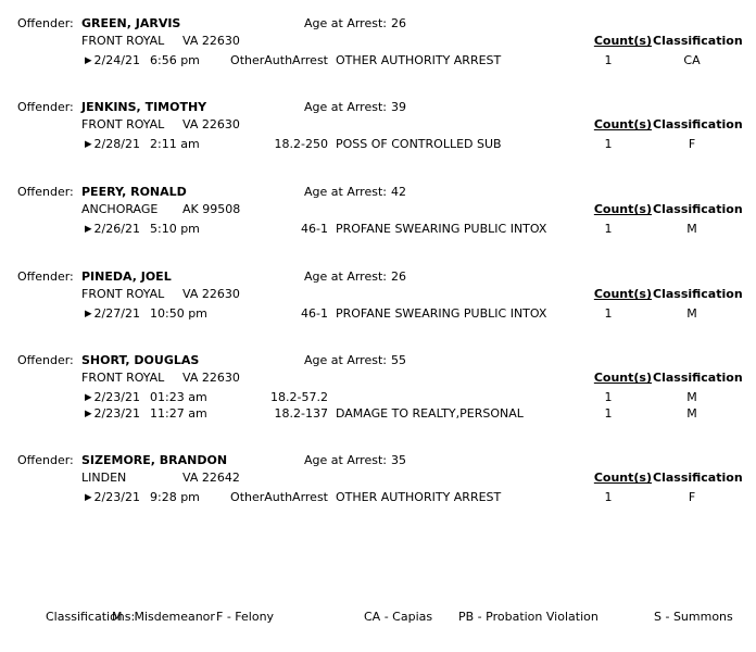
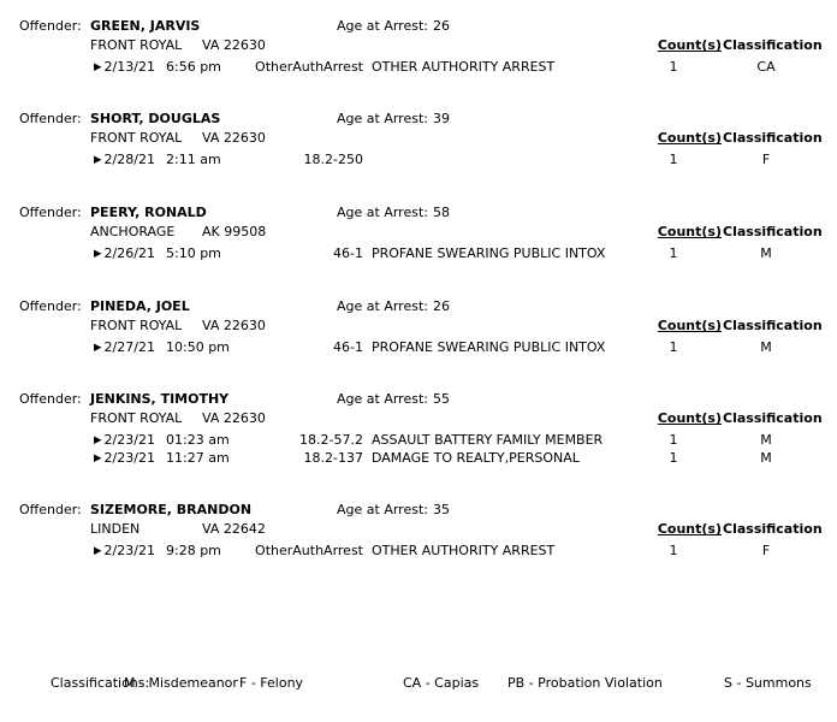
  Offender:
  GREEN, JARVIS
  Age at Arrest: 26
  FRONT ROYAL
  VA 22630
  Count(s)
  Classification
- ▶ 2/24/21
+ ▶ 2/13/21
  6:56 pm
  OtherAuthArrest
  OTHER AUTHORITY ARREST
  1
  CA
  Offender:
- JENKINS, TIMOTHY
+ SHORT, DOUGLAS
  Age at Arrest: 39
  FRONT ROYAL
  VA 22630
  Count(s)
  Classification
  ▶ 2/28/21
  2:11 am
  18.2-250
- POSS OF CONTROLLED SUB
  1
  F
  Offender:
  PEERY, RONALD
- Age at Arrest: 42
+ Age at Arrest: 58
  ANCHORAGE
  AK 99508
  Count(s)
  Classification
  ▶ 2/26/21
  5:10 pm
  46-1
  PROFANE SWEARING PUBLIC INTOX
  1
  M
  Offender:
  PINEDA, JOEL
  Age at Arrest: 26
  FRONT ROYAL
  VA 22630
  Count(s)
  Classification
  ▶ 2/27/21
  10:50 pm
  46-1
  PROFANE SWEARING PUBLIC INTOX
  1
  M
  Offender:
- SHORT, DOUGLAS
+ JENKINS, TIMOTHY
  Age at Arrest: 55
  FRONT ROYAL
  VA 22630
  Count(s)
  Classification
  ▶ 2/23/21
  01:23 am
  18.2-57.2
+ ASSAULT BATTERY FAMILY MEMBER
  1
  M
  ▶ 2/23/21
  11:27 am
  18.2-137
  DAMAGE TO REALTY,PERSONAL
  1
  M
  Offender:
  SIZEMORE, BRANDON
  Age at Arrest: 35
  LINDEN
  VA 22642
  Count(s)
  Classification
  ▶ 2/23/21
  9:28 pm
  OtherAuthArrest
  OTHER AUTHORITY ARREST
  1
  F
  Classifications:
  M - Misdemeanor
  F - Felony
  CA - Capias
  PB - Probation Violation
  S - Summons
